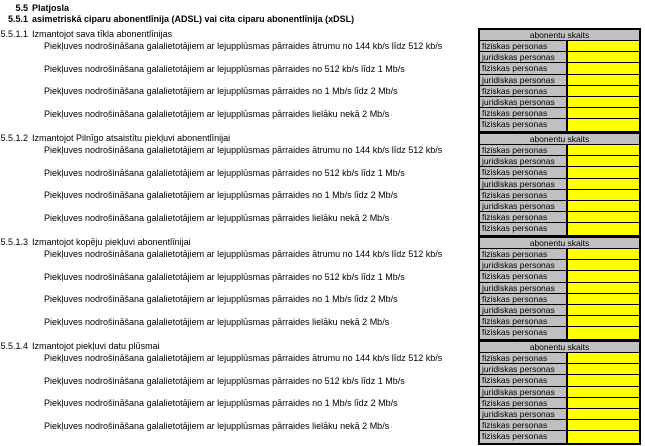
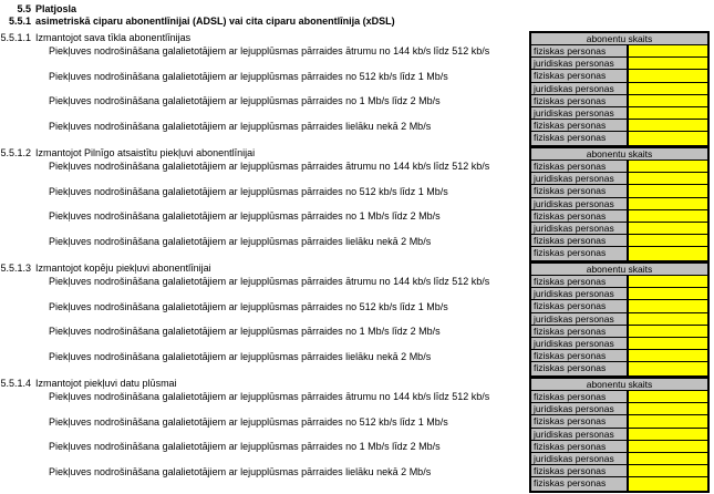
  5.5
  Platjosla
  5.5.1
- asimetriskā ciparu abonentlīnija (ADSL) vai cita ciparu abonentlīnija (xDSL)
+ asimetriskā ciparu abonentlīnijai (ADSL) vai cita ciparu abonentlīnija (xDSL)
  5.5.1.1
  Izmantojot sava tīkla abonentlīnijas
  Piekļuves nodrošināšana galalietotājiem ar lejupplūsmas pārraides ātrumu no 144 kb/s līdz 512 kb/s
  Piekļuves nodrošināšana galalietotājiem ar lejupplūsmas pārraides no 512 kb/s līdz 1 Mb/s
  Piekļuves nodrošināšana galalietotājiem ar lejupplūsmas pārraides no 1 Mb/s līdz 2 Mb/s
  Piekļuves nodrošināšana galalietotājiem ar lejupplūsmas pārraides lielāku nekā 2 Mb/s
  abonentu skaits
  fiziskas personas
  juridiskas personas
  fiziskas personas
  juridiskas personas
  fiziskas personas
  juridiskas personas
  fiziskas personas
  fiziskas personas
  5.5.1.2
  Izmantojot Pilnīgo atsaistītu piekļuvi abonentlīnijai
  Piekļuves nodrošināšana galalietotājiem ar lejupplūsmas pārraides ātrumu no 144 kb/s līdz 512 kb/s
  Piekļuves nodrošināšana galalietotājiem ar lejupplūsmas pārraides no 512 kb/s līdz 1 Mb/s
  Piekļuves nodrošināšana galalietotājiem ar lejupplūsmas pārraides no 1 Mb/s līdz 2 Mb/s
  Piekļuves nodrošināšana galalietotājiem ar lejupplūsmas pārraides lielāku nekā 2 Mb/s
  abonentu skaits
  fiziskas personas
  juridiskas personas
  fiziskas personas
  juridiskas personas
  fiziskas personas
  juridiskas personas
  fiziskas personas
  fiziskas personas
  5.5.1.3
  Izmantojot kopēju piekļuvi abonentlīnijai
  Piekļuves nodrošināšana galalietotājiem ar lejupplūsmas pārraides ātrumu no 144 kb/s līdz 512 kb/s
  Piekļuves nodrošināšana galalietotājiem ar lejupplūsmas pārraides no 512 kb/s līdz 1 Mb/s
  Piekļuves nodrošināšana galalietotājiem ar lejupplūsmas pārraides no 1 Mb/s līdz 2 Mb/s
  Piekļuves nodrošināšana galalietotājiem ar lejupplūsmas pārraides lielāku nekā 2 Mb/s
  abonentu skaits
  fiziskas personas
  juridiskas personas
  fiziskas personas
  juridiskas personas
  fiziskas personas
  juridiskas personas
  fiziskas personas
  fiziskas personas
  5.5.1.4
  Izmantojot piekļuvi datu plūsmai
  Piekļuves nodrošināšana galalietotājiem ar lejupplūsmas pārraides ātrumu no 144 kb/s līdz 512 kb/s
  Piekļuves nodrošināšana galalietotājiem ar lejupplūsmas pārraides no 512 kb/s līdz 1 Mb/s
  Piekļuves nodrošināšana galalietotājiem ar lejupplūsmas pārraides no 1 Mb/s līdz 2 Mb/s
  Piekļuves nodrošināšana galalietotājiem ar lejupplūsmas pārraides lielāku nekā 2 Mb/s
  abonentu skaits
  fiziskas personas
  juridiskas personas
  fiziskas personas
  juridiskas personas
  fiziskas personas
  juridiskas personas
  fiziskas personas
  fiziskas personas
